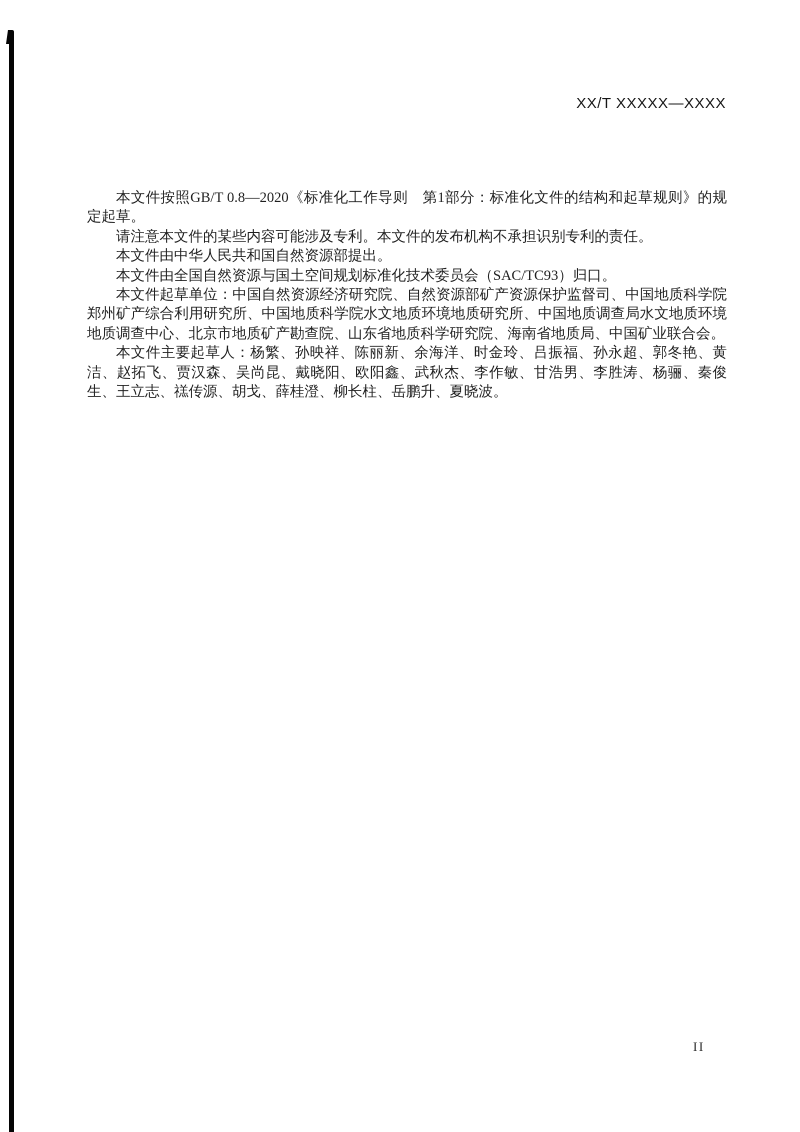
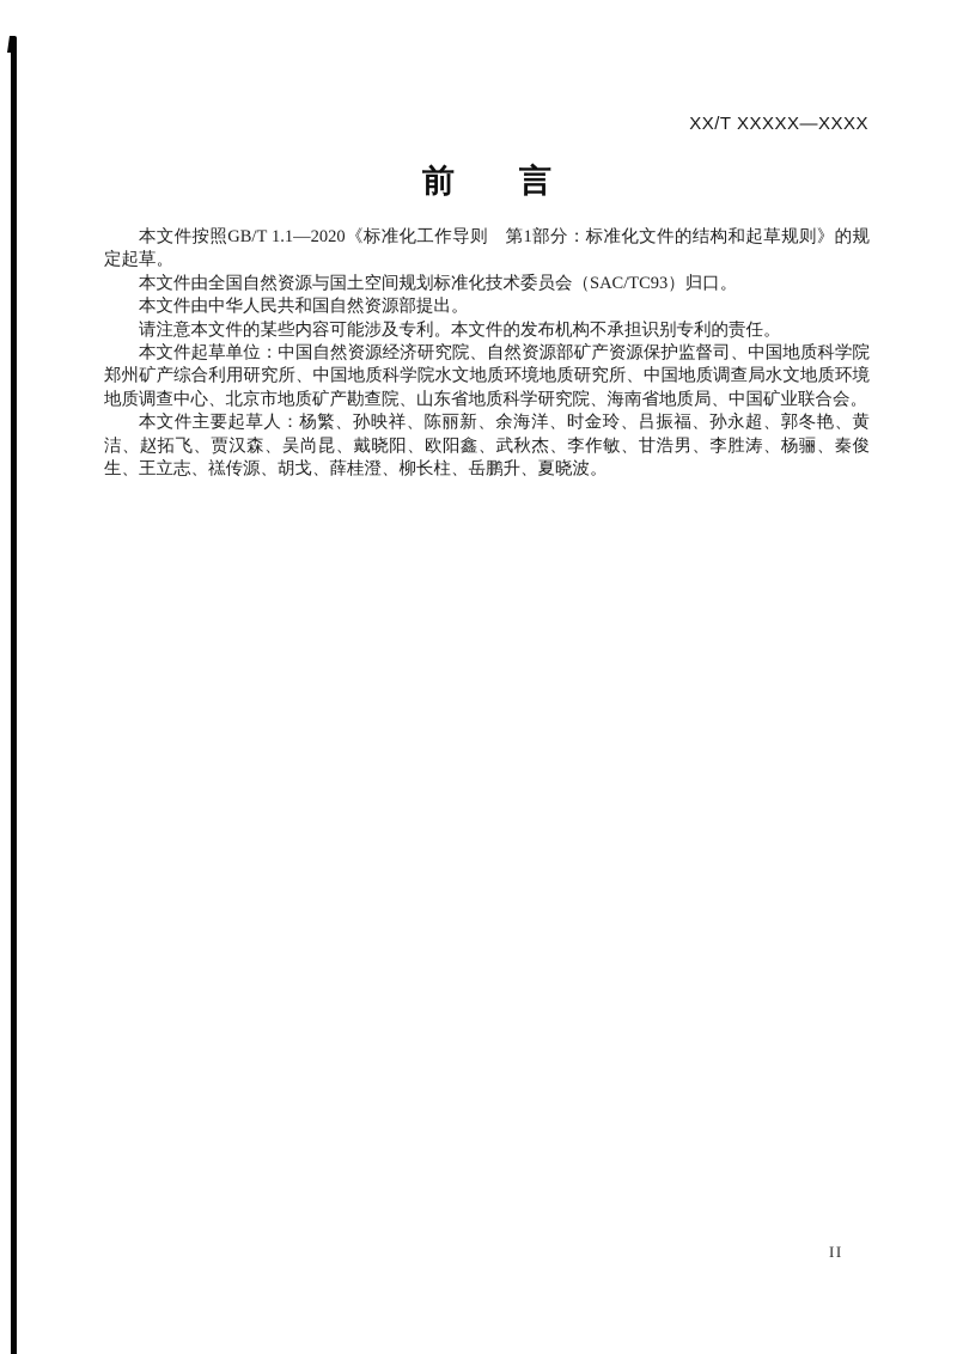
  XX/T XXXXX—XXXX
+ 前 言
- 本文件按照GB/T 0.8—2020《标准化工作导则 第1部分：标准化文件的结构和起草规则》的规定起草。
+ 本文件按照GB/T 1.1—2020《标准化工作导则 第1部分：标准化文件的结构和起草规则》的规定起草。
- 请注意本文件的某些内容可能涉及专利。本文件的发布机构不承担识别专利的责任。
+ 本文件由全国自然资源与国土空间规划标准化技术委员会（SAC/TC93）归口。
  本文件由中华人民共和国自然资源部提出。
- 本文件由全国自然资源与国土空间规划标准化技术委员会（SAC/TC93）归口。
+ 请注意本文件的某些内容可能涉及专利。本文件的发布机构不承担识别专利的责任。
  本文件起草单位：中国自然资源经济研究院、自然资源部矿产资源保护监督司、中国地质科学院郑州矿产综合利用研究所、中国地质科学院水文地质环境地质研究所、中国地质调查局水文地质环境地质调查中心、北京市地质矿产勘查院、山东省地质科学研究院、海南省地质局、中国矿业联合会。
  本文件主要起草人：杨繁、孙映祥、陈丽新、余海洋、时金玲、吕振福、孙永超、郭冬艳、黄洁、赵拓飞、贾汉森、吴尚昆、戴晓阳、欧阳鑫、武秋杰、李作敏、甘浩男、李胜涛、杨骊、秦俊生、王立志、禚传源、胡戈、薛桂澄、柳长柱、岳鹏升、夏晓波。
  II
